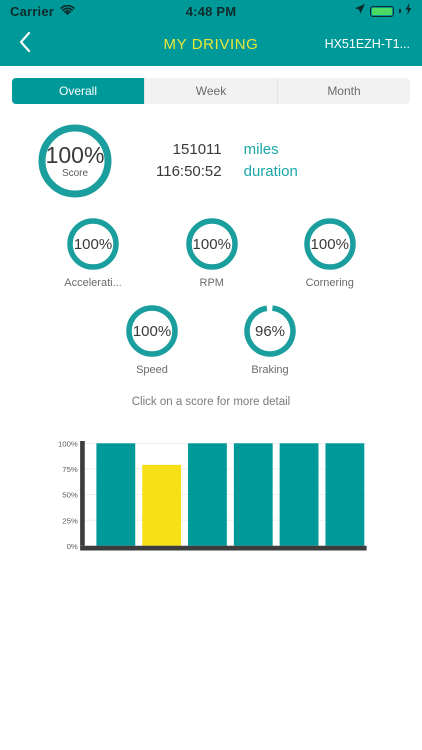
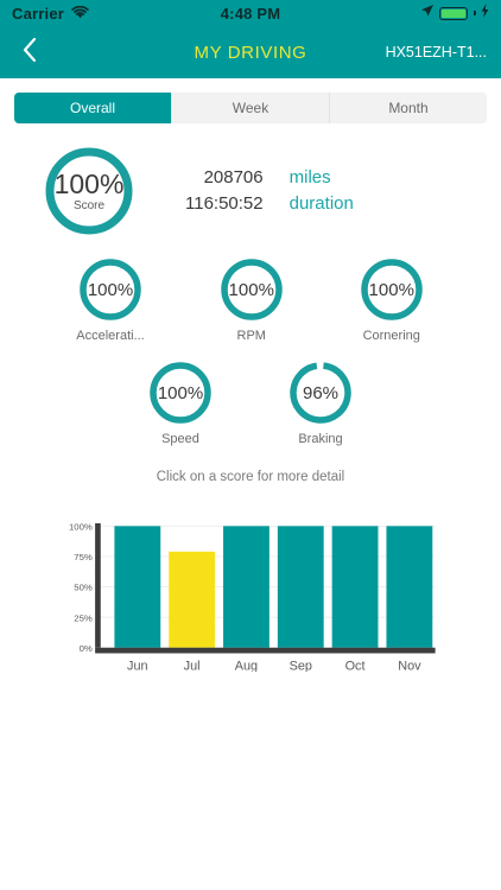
  Carrier
  4:48 PM
  MY DRIVING
  HX51EZH-T1...
  Overall
  Week
  Month
  100%
  Score
- 151011
+ 208706
  116:50:52
  miles
  duration
  100%
  Accelerati...
  100%
  RPM
  100%
  Cornering
  100%
  Speed
  96%
  Braking
  Click on a score for more detail
  100%
  75%
  50%
  25%
  0%
+ Jun
+ Jul
+ Aug
+ Sep
+ Oct
+ Nov
